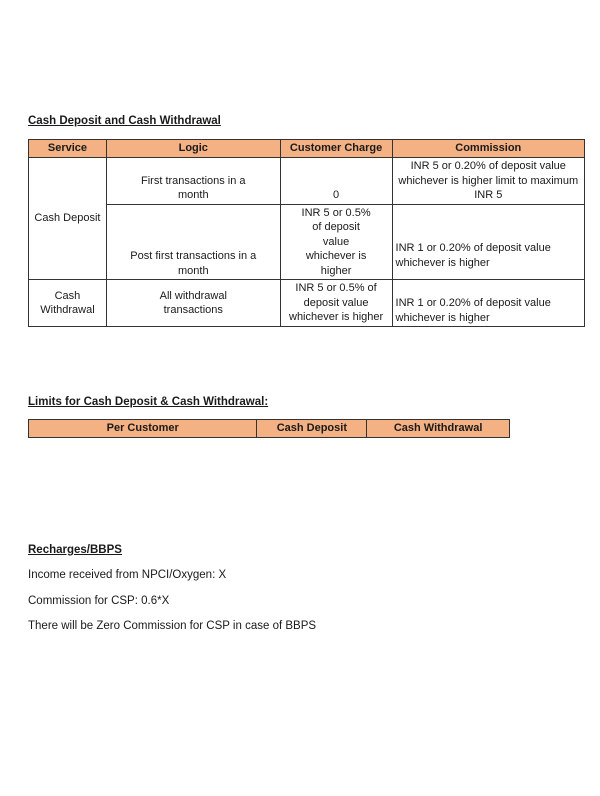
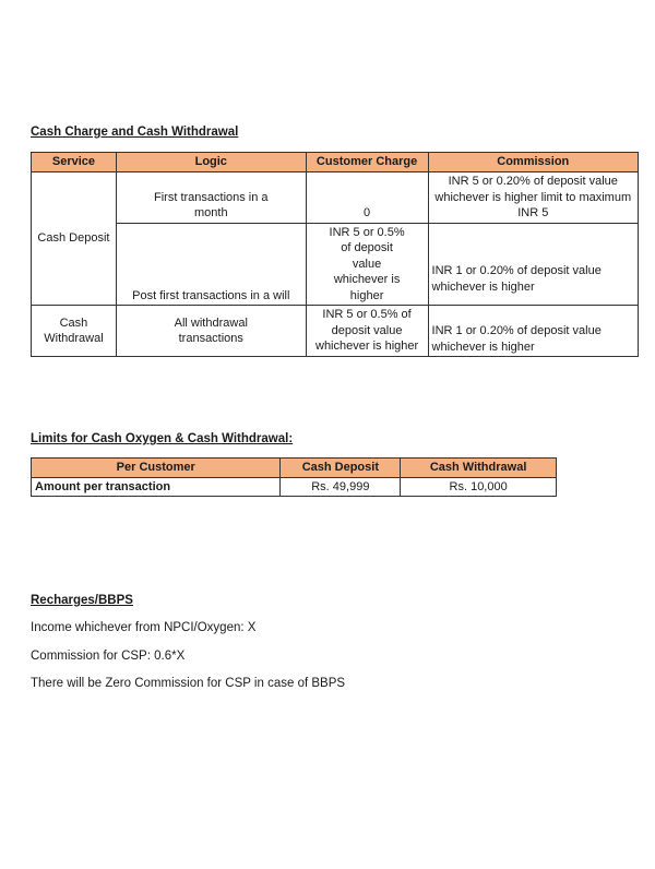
- Cash Deposit and Cash Withdrawal
+ Cash Charge and Cash Withdrawal
  Service	Logic	Customer Charge	Commission
  Cash Deposit	First transactions in a month	0	INR 5 or 0.20% of deposit value whichever is higher limit to maximum INR 5
- Post first transactions in a month	INR 5 or 0.5% of deposit value whichever is higher	INR 1 or 0.20% of deposit value whichever is higher
+ Post first transactions in a will	INR 5 or 0.5% of deposit value whichever is higher	INR 1 or 0.20% of deposit value whichever is higher
  Cash Withdrawal	All withdrawal transactions	INR 5 or 0.5% of deposit value whichever is higher	INR 1 or 0.20% of deposit value whichever is higher
- Limits for Cash Deposit & Cash Withdrawal:
+ Limits for Cash Oxygen & Cash Withdrawal:
  Per Customer	Cash Deposit	Cash Withdrawal
+ Amount per transaction	Rs. 49,999	Rs. 10,000
  Recharges/BBPS
- Income received from NPCI/Oxygen: X
+ Income whichever from NPCI/Oxygen: X
  Commission for CSP: 0.6*X
  There will be Zero Commission for CSP in case of BBPS
